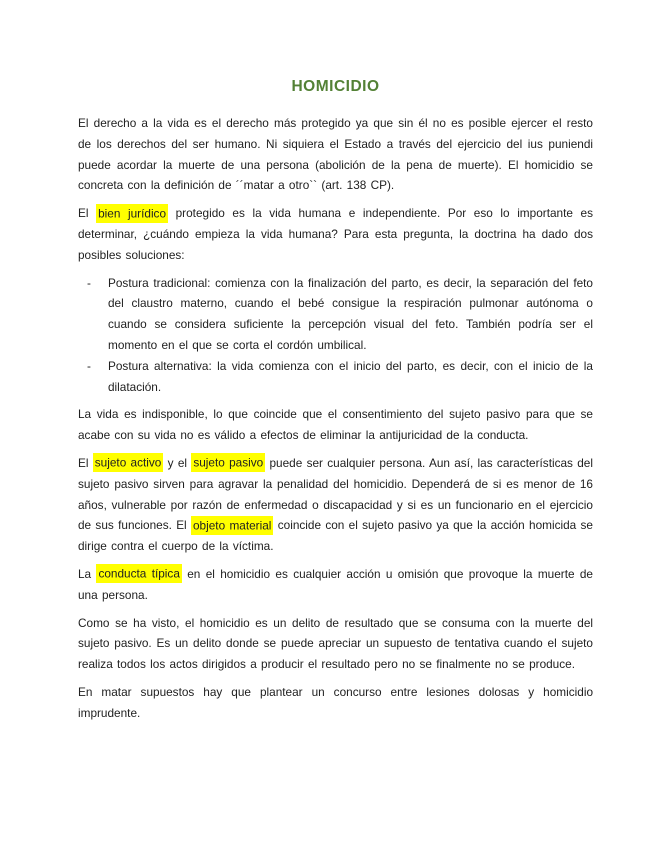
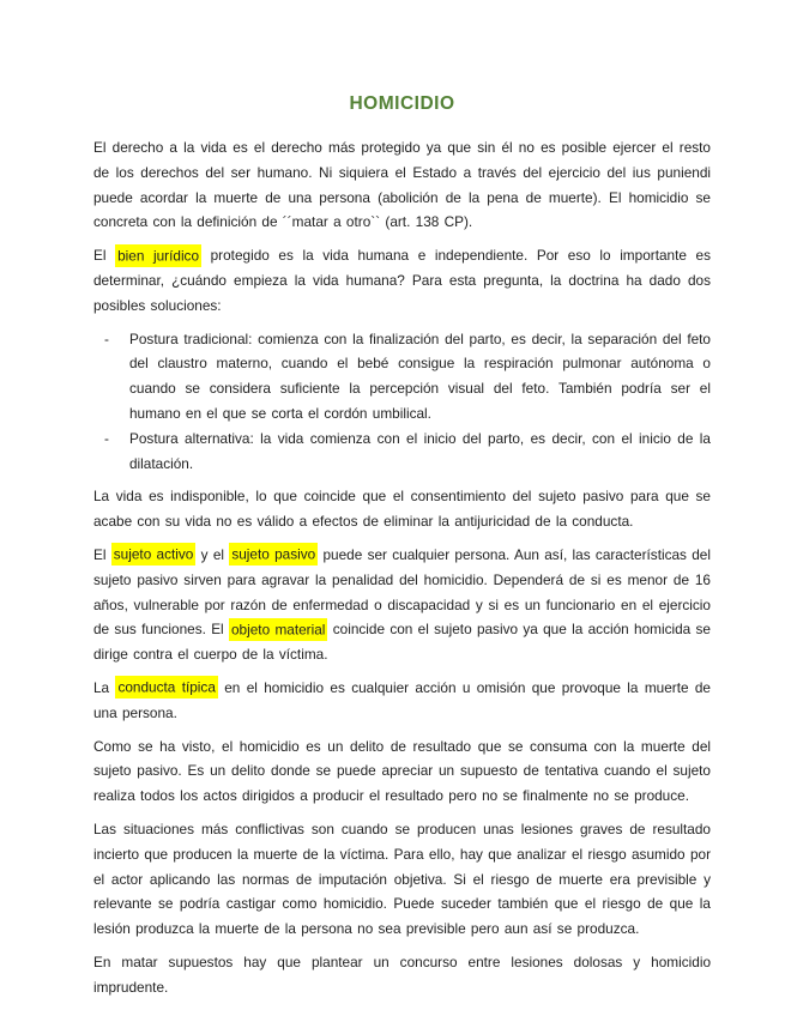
  HOMICIDIO
  El derecho a la vida es el derecho más protegido ya que sin él no es posible ejercer el resto de los derechos del ser humano. Ni siquiera el Estado a través del ejercicio del ius puniendi puede acordar la muerte de una persona (abolición de la pena de muerte). El homicidio se concreta con la definición de ´´matar a otro`` (art. 138 CP).
  El bien jurídico protegido es la vida humana e independiente. Por eso lo importante es determinar, ¿cuándo empieza la vida humana? Para esta pregunta, la doctrina ha dado dos posibles soluciones:
  -
- Postura tradicional: comienza con la finalización del parto, es decir, la separación del feto del claustro materno, cuando el bebé consigue la respiración pulmonar autónoma o cuando se considera suficiente la percepción visual del feto. También podría ser el momento en el que se corta el cordón umbilical.
+ Postura tradicional: comienza con la finalización del parto, es decir, la separación del feto del claustro materno, cuando el bebé consigue la respiración pulmonar autónoma o cuando se considera suficiente la percepción visual del feto. También podría ser el humano en el que se corta el cordón umbilical.
  -
  Postura alternativa: la vida comienza con el inicio del parto, es decir, con el inicio de la dilatación.
  La vida es indisponible, lo que coincide que el consentimiento del sujeto pasivo para que se acabe con su vida no es válido a efectos de eliminar la antijuricidad de la conducta.
  El sujeto activo y el sujeto pasivo puede ser cualquier persona. Aun así, las características del sujeto pasivo sirven para agravar la penalidad del homicidio. Dependerá de si es menor de 16 años, vulnerable por razón de enfermedad o discapacidad y si es un funcionario en el ejercicio de sus funciones. El objeto material coincide con el sujeto pasivo ya que la acción homicida se dirige contra el cuerpo de la víctima.
  La conducta típica en el homicidio es cualquier acción u omisión que provoque la muerte de una persona.
  Como se ha visto, el homicidio es un delito de resultado que se consuma con la muerte del sujeto pasivo. Es un delito donde se puede apreciar un supuesto de tentativa cuando el sujeto realiza todos los actos dirigidos a producir el resultado pero no se finalmente no se produce.
+ Las situaciones más conflictivas son cuando se producen unas lesiones graves de resultado incierto que producen la muerte de la víctima. Para ello, hay que analizar el riesgo asumido por el actor aplicando las normas de imputación objetiva. Si el riesgo de muerte era previsible y relevante se podría castigar como homicidio. Puede suceder también que el riesgo de que la lesión produzca la muerte de la persona no sea previsible pero aun así se produzca.
  En matar supuestos hay que plantear un concurso entre lesiones dolosas y homicidio imprudente.
